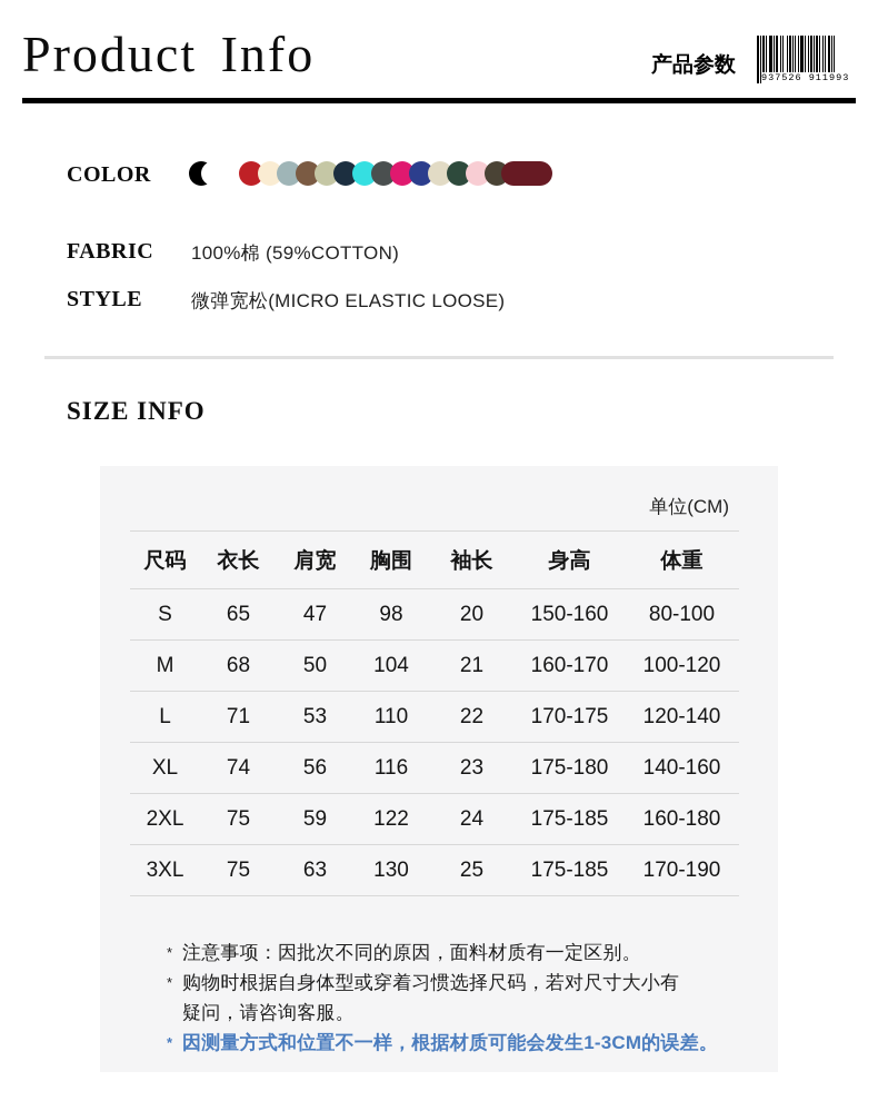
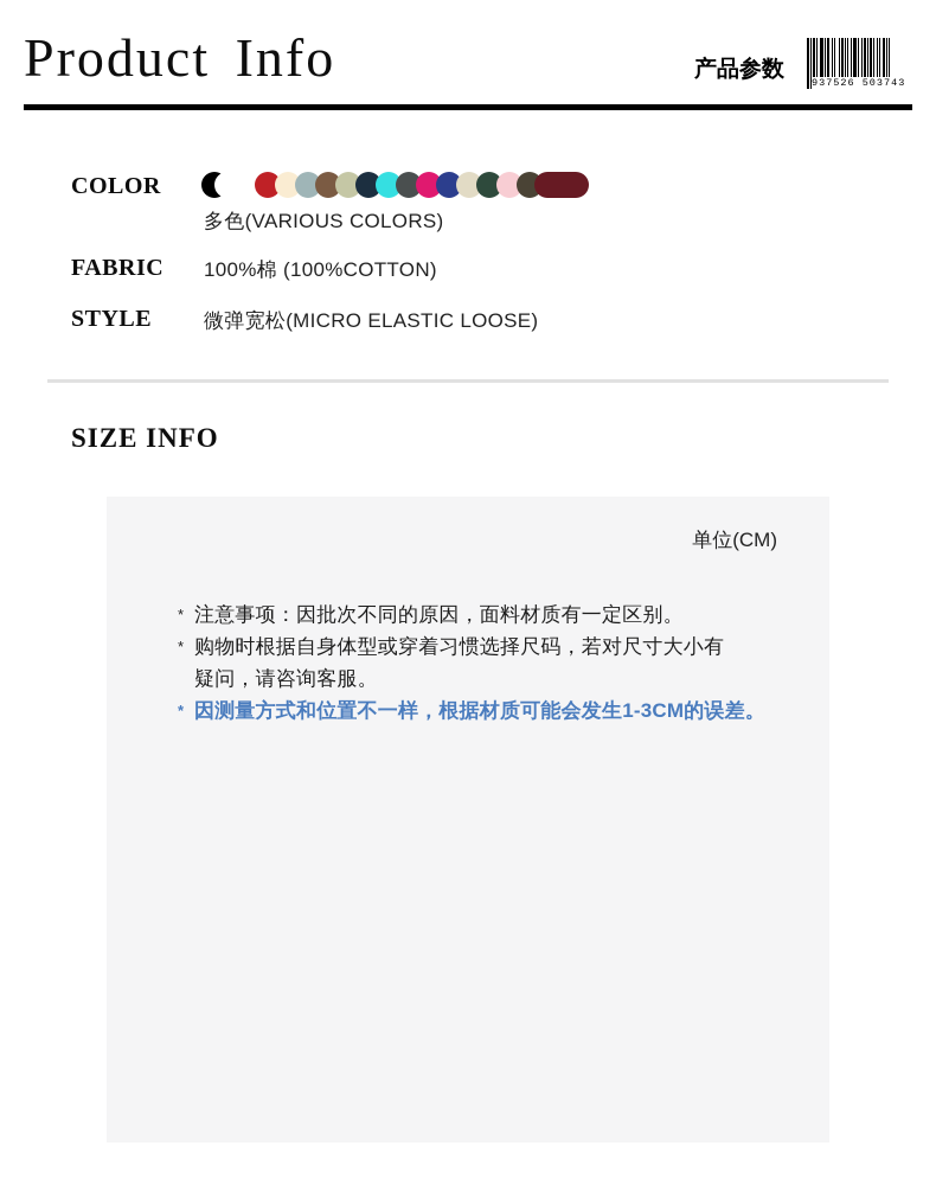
  Product Info
  产品参数
- 937526 911993
+ 937526 503743
  COLOR
+ 多色(VARIOUS COLORS)
  FABRIC
- 100%棉 (59%COTTON)
+ 100%棉 (100%COTTON)
  STYLE
  微弹宽松(MICRO ELASTIC LOOSE)
  SIZE INFO
  单位(CM)
- 尺码	衣长	肩宽	胸围	袖长	身高	体重
- S	65	47	98	20	150-160	80-100
- M	68	50	104	21	160-170	100-120
- L	71	53	110	22	170-175	120-140
- XL	74	56	116	23	175-180	140-160
- 2XL	75	59	122	24	175-185	160-180
- 3XL	75	63	130	25	175-185	170-190
  *
  注意事项：因批次不同的原因，面料材质有一定区别。
  *
  购物时根据自身体型或穿着习惯选择尺码，若对尺寸大小有
  疑问，请咨询客服。
  *
  因测量方式和位置不一样，根据材质可能会发生1-3CM的误差。
